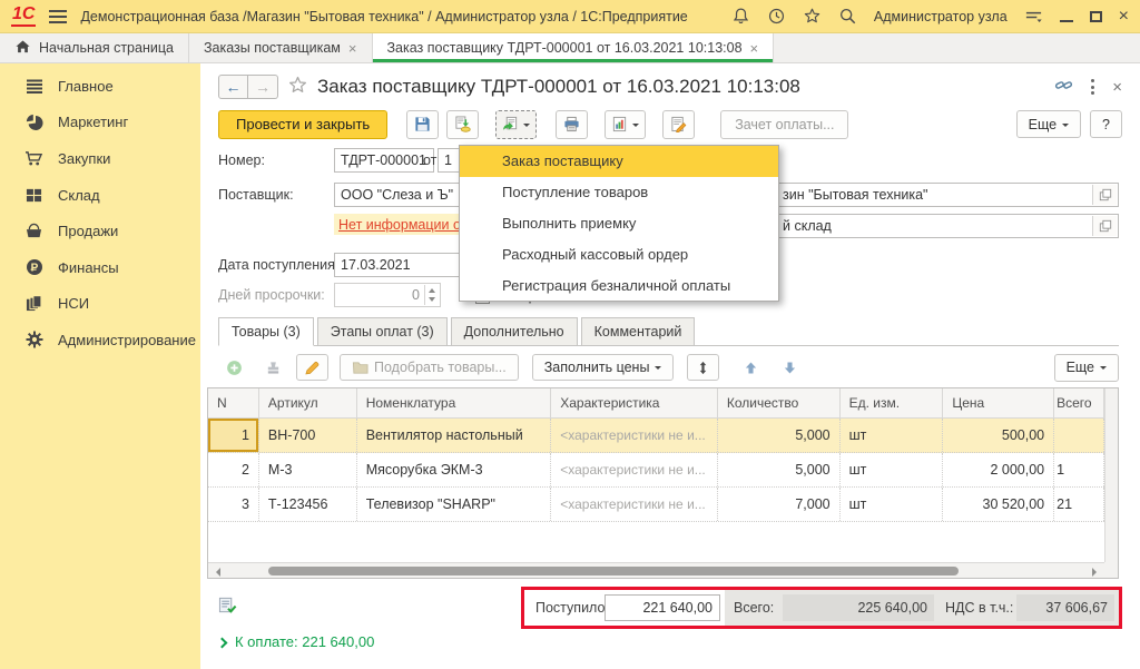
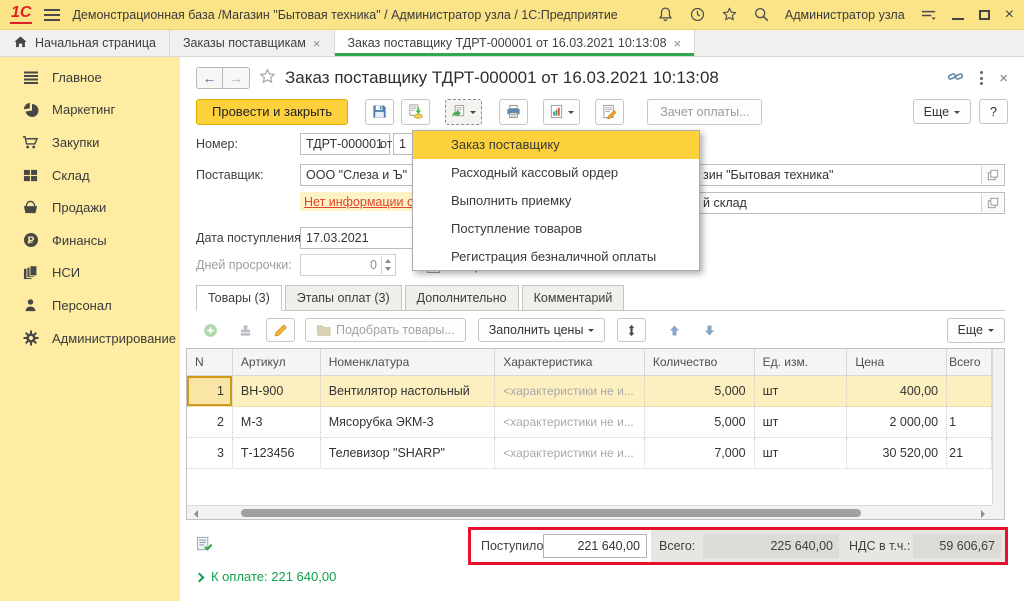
  1С
  Демонстрационная база /Магазин "Бытовая техника" / Администратор узла / 1С:Предприятие
  Администратор узла
  ×
  Начальная страница
  Заказы поставщикам
  ×
  Заказ поставщику ТДРТ-000001 от 16.03.2021 10:13:08
  ×
  Главное
  Маркетинг
  Закупки
  Склад
  Продажи
  Р
  Финансы
  НСИ
+ Персонал
  Администрирование
  ←
  →
  Заказ поставщику ТДРТ-000001 от 16.03.2021 10:13:08
  ×
  Провести и закрыть
  Зачет оплаты...
  Еще
  ?
  Номер:
  ТДРТ-000001
  1
  Поставщик:
  ООО "Слеза и Ъ"
  зин "Бытовая техника"
  Нет информации о
  й склад
  Дата поступления
  17.03.2021
  Дней просрочки:
  0
  Заказ поставщику
- Поступление товаров
+ Расходный кассовый ордер
  Выполнить приемку
- Расходный кассовый ордер
+ Поступление товаров
  Регистрация безналичной оплаты
  Товары (3)
  Этапы оплат (3)
  Дополнительно
  Комментарий
  Подобрать товары...
  Заполнить цены
  Еще
  N
  Артикул
  Номенклатура
  Характеристика
  Количество
  Ед. изм.
  Цена
  Всего
  1
- ВН-700
+ ВН-900
  Вентилятор настольный
  <характеристики не и...
  5,000
  шт
- 500,00
+ 400,00
  2
  М-3
  Мясорубка ЭКМ-3
  <характеристики не и...
  5,000
  шт
  2 000,00
  1
  3
  Т-123456
  Телевизор "SHARP"
  <характеристики не и...
  7,000
  шт
  30 520,00
  21
  Поступило
  221 640,00
  Всего:
  225 640,00
  НДС в т.ч.:
- 37 606,67
+ 59 606,67
  К оплате: 221 640,00
